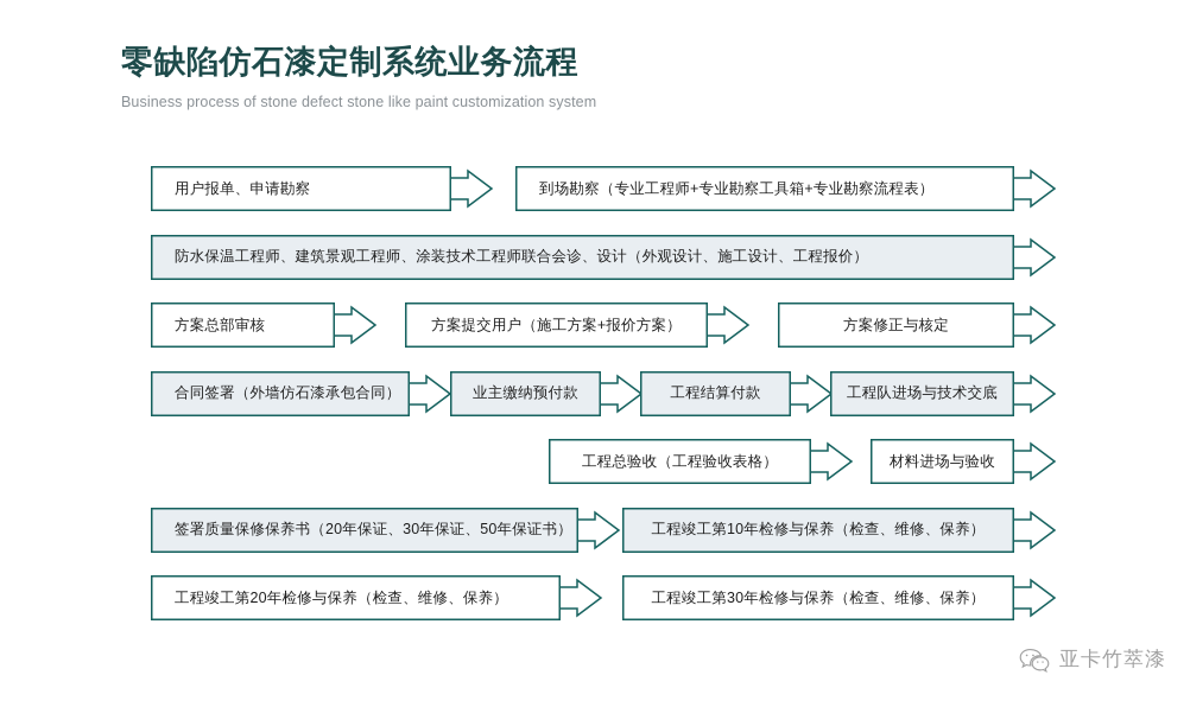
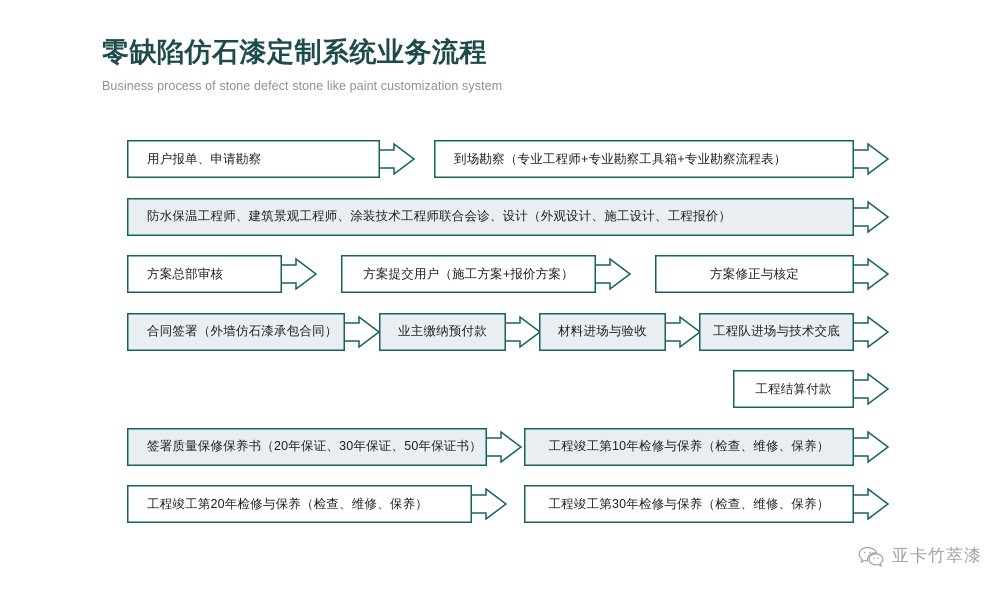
  零缺陷仿石漆定制系统业务流程
  Business process of stone defect stone like paint customization system
  用户报单、申请勘察
  到场勘察（专业工程师+专业勘察工具箱+专业勘察流程表）
  防水保温工程师、建筑景观工程师、涂装技术工程师联合会诊、设计（外观设计、施工设计、工程报价）
  方案总部审核
  方案提交用户（施工方案+报价方案）
  方案修正与核定
  合同签署（外墙仿石漆承包合同）
  业主缴纳预付款
- 工程结算付款
+ 材料进场与验收
  工程队进场与技术交底
- 工程总验收（工程验收表格）
- 材料进场与验收
+ 工程结算付款
  签署质量保修保养书（20年保证、30年保证、50年保证书）
  工程竣工第10年检修与保养（检查、维修、保养）
  工程竣工第20年检修与保养（检查、维修、保养）
  工程竣工第30年检修与保养（检查、维修、保养）
  亚卡竹萃漆
